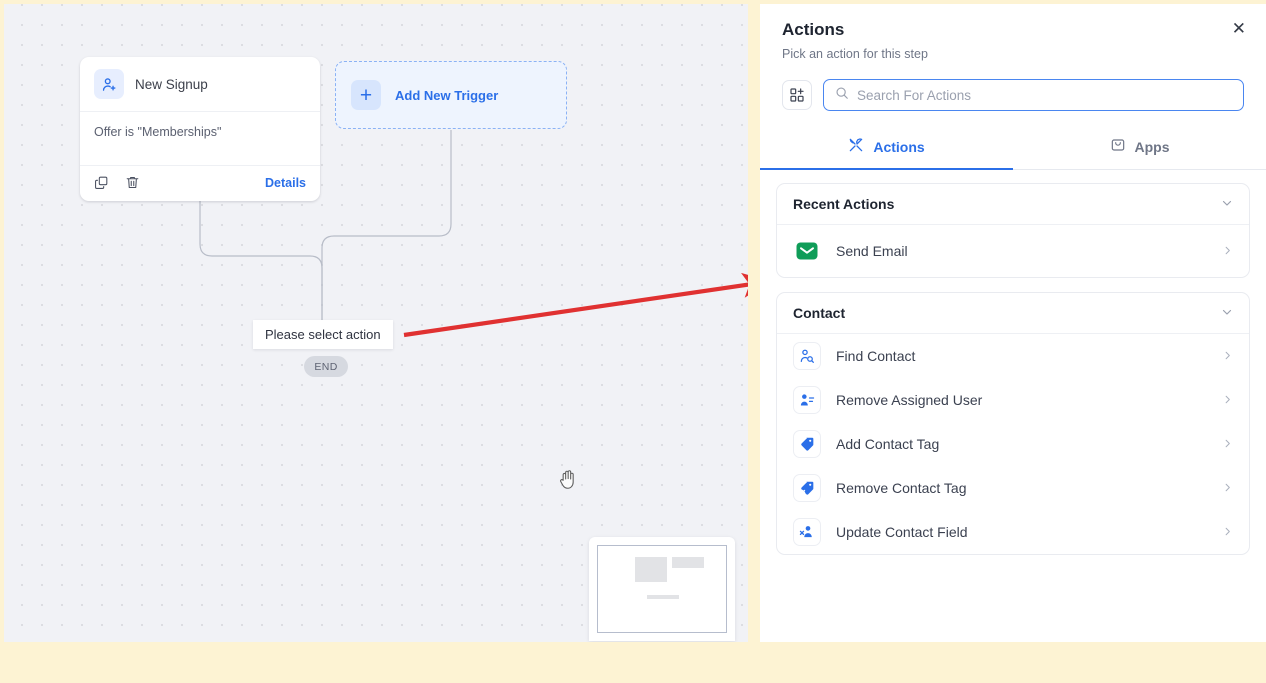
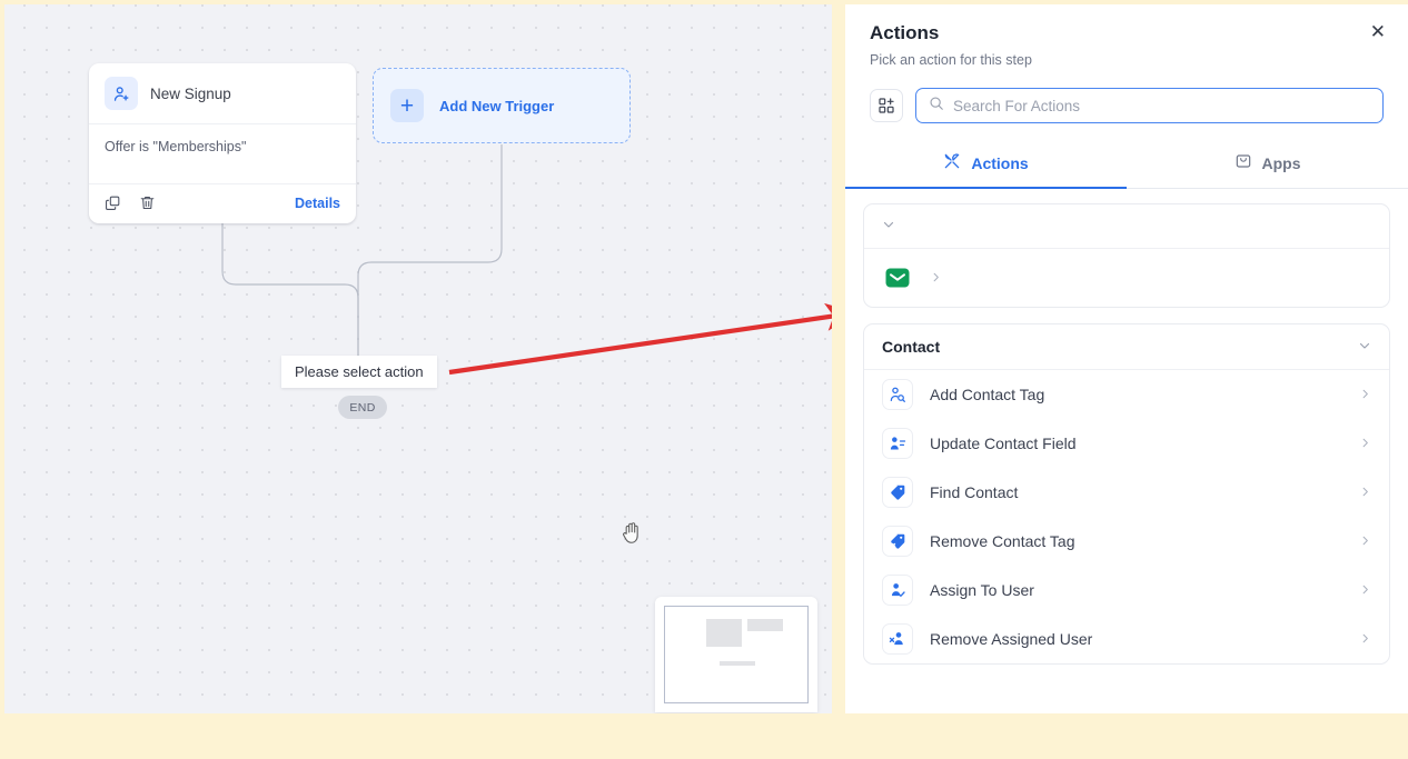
  New Signup
  Offer is "Memberships"
  Details
  +
  Add New Trigger
  Please select action
  END
  Actions
  Pick an action for this step
  ✕
  Search For Actions
  Actions
  Apps
- Recent Actions
- Send Email
  Contact
- Find Contact
+ Add Contact Tag
- Remove Assigned User
+ Update Contact Field
- Add Contact Tag
+ Find Contact
  Remove Contact Tag
+ Assign To User
- Update Contact Field
+ Remove Assigned User
